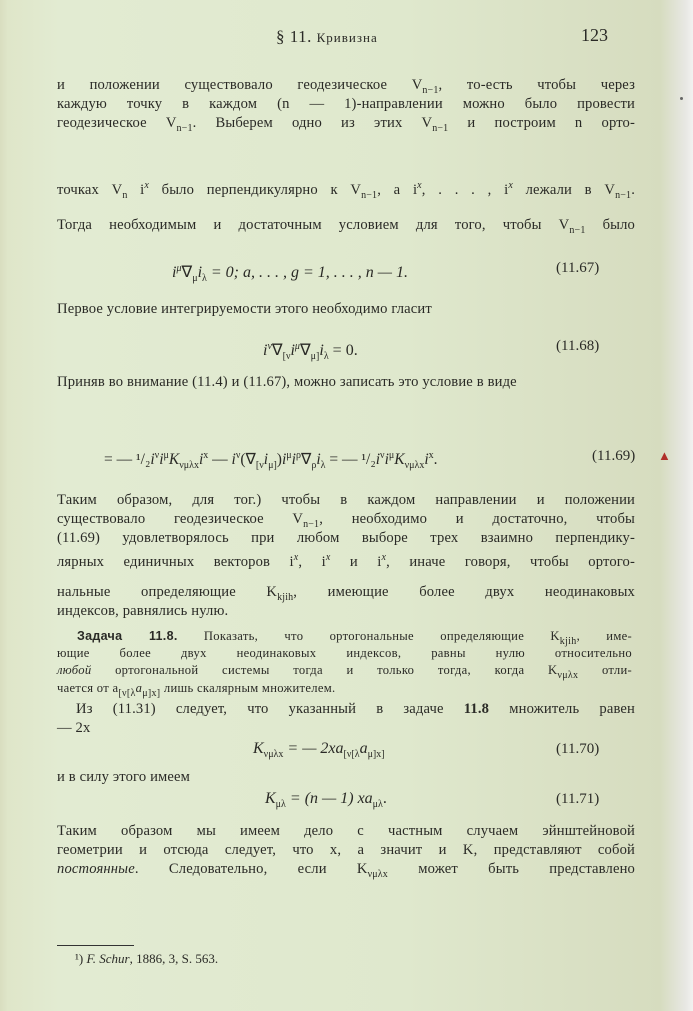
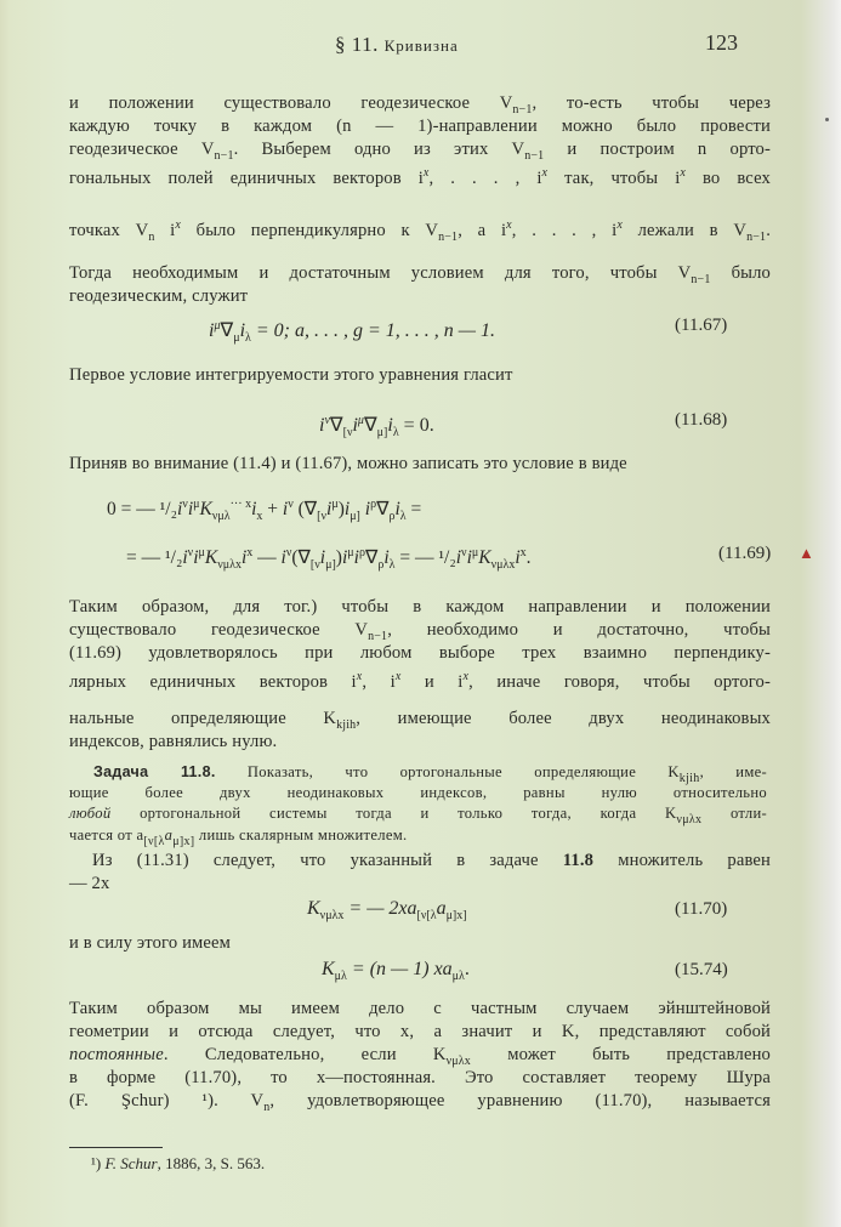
  § 11. Кривизна
  123
  и положении существовало геодезическое Vn−1, то-есть чтобы через
  каждую точку в каждом (n — 1)-направлении можно было провести
  геодезическое Vn−1. Выберем одно из этих Vn−1 и построим n орто-
+ гональных полей единичных векторов ix, . . . , ix так, чтобы ix во всех
  точках Vn ix было перпендикулярно к Vn−1, а ix, . . . , ix лежали в Vn−1.
  Тогда необходимым и достаточным условием для того, чтобы Vn−1 было
+ геодезическим, служит
  iμ∇μiλ = 0; a, . . . , g = 1, . . . , n — 1.
  (11.67)
- Первое условие интегрируемости этого необходимо гласит
+ Первое условие интегрируемости этого уравнения гласит
  iν∇[νiμ∇μ]iλ = 0.
  (11.68)
  Приняв во внимание (11.4) и (11.67), можно записать это условие в виде
+ 0 = — ¹/₂iνiμKνμλ··· xix + iν (∇[νiμ)iμ] iρ∇ρiλ =
  = — ¹/₂iνiμKνμλxix — iν(∇[νiμ])iμiρ∇ρiλ = — ¹/₂iνiμKνμλxix.
  (11.69)
  ▲
  Таким образом, для тог.) чтобы в каждом направлении и положении
  существовало геодезическое Vn−1, необходимо и достаточно, чтобы
  (11.69) удовлетворялось при любом выборе трех взаимно перпендику-
  лярных единичных векторов ix, ix и ix, иначе говоря, чтобы ортого-
  нальные определяющие Kkjih, имеющие более двух неодинаковых
  индексов, равнялись нулю.
  Задача 11.8. Показать, что ортогональные определяющие Kkjih, име-
  ющие более двух неодинаковых индексов, равны нулю относительно
  любой ортогональной системы тогда и только тогда, когда Kνμλx отли-
  чается от a[ν[λaμ]x] лишь скалярным множителем.
  Из (11.31) следует, что указанный в задаче 11.8 множитель равен
  — 2x
  Kνμλx = — 2xa[ν[λaμ]x]
  (11.70)
  и в силу этого имеем
  Kμλ = (n — 1) xaμλ.
- (11.71)
+ (15.74)
  Таким образом мы имеем дело с частным случаем эйнштейновой
  геометрии и отсюда следует, что x, а значит и K, представляют собой
  постоянные. Следовательно, если Kνμλx может быть представлено
+ в форме (11.70), то x—постоянная. Это составляет теорему Шура
+ (F. Şchur) ¹). Vn, удовлетворяющее уравнению (11.70), называется
  ¹) F. Schur, 1886, 3, S. 563.
